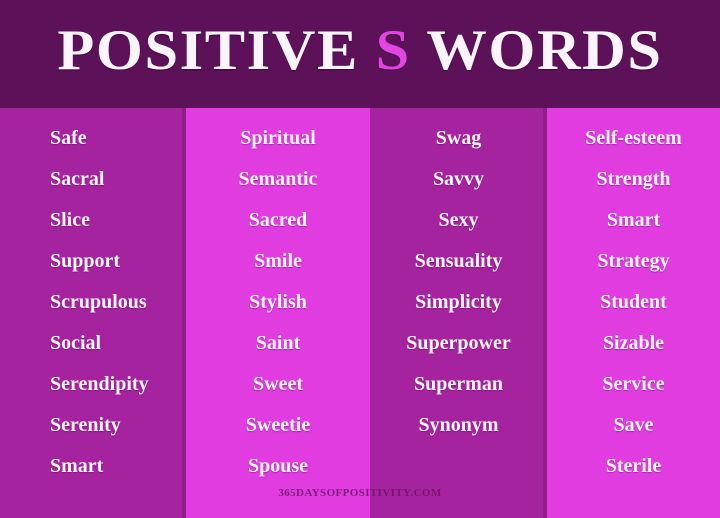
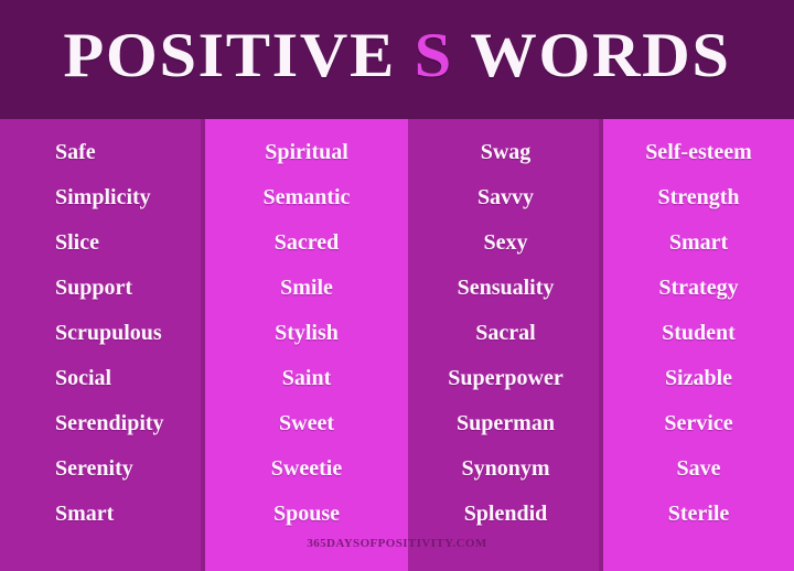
  POSITIVE S WORDS
  Safe
- Sacral
+ Simplicity
  Slice
  Support
  Scrupulous
  Social
  Serendipity
  Serenity
  Smart
  Spiritual
  Semantic
  Sacred
  Smile
  Stylish
  Saint
  Sweet
  Sweetie
  Spouse
  Swag
  Savvy
  Sexy
  Sensuality
- Simplicity
+ Sacral
  Superpower
  Superman
  Synonym
+ Splendid
  Self-esteem
  Strength
  Smart
  Strategy
  Student
  Sizable
  Service
  Save
  Sterile
  365DAYSOFPOSITIVITY.COM
